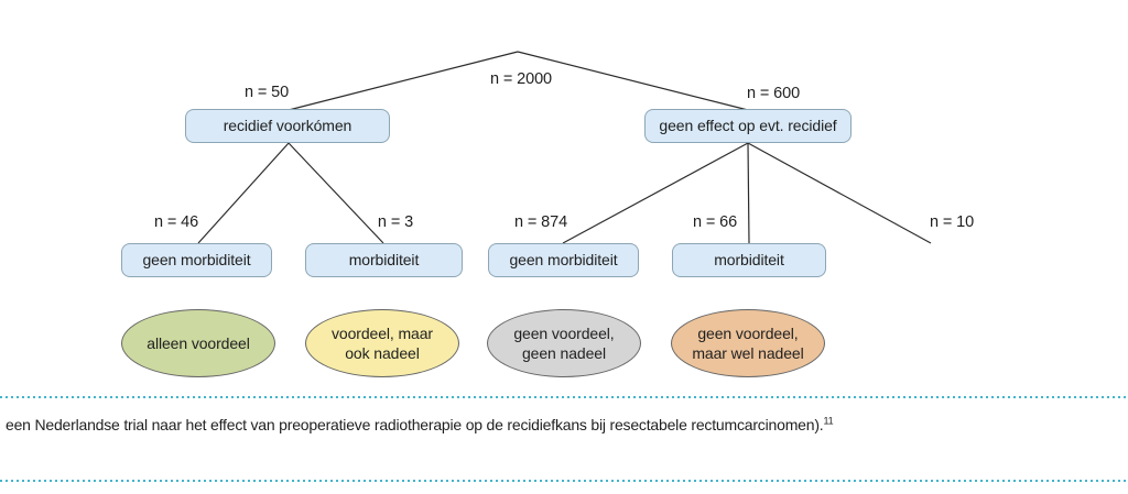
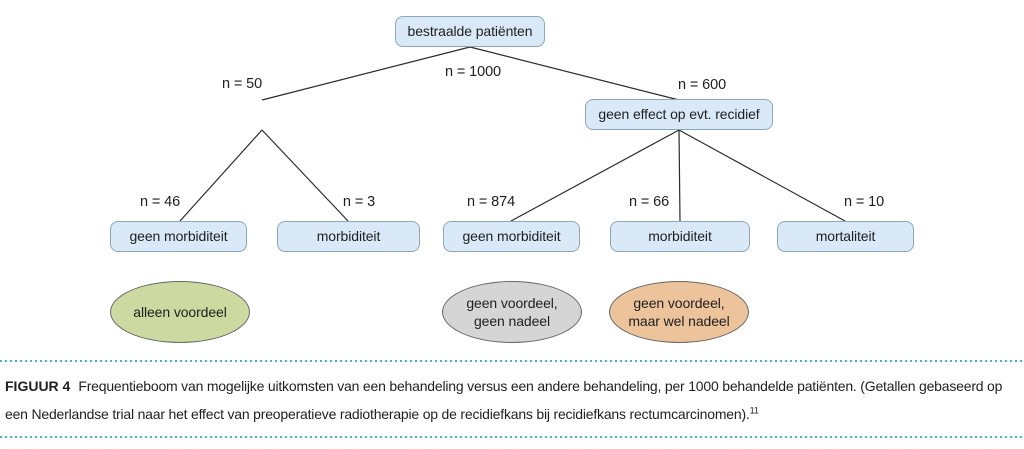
+ bestraalde patiënten
  n = 50
- n = 2000
+ n = 1000
  n = 600
- recidief voorkómen
  geen effect op evt. recidief
  n = 46
  n = 3
  n = 874
  n = 66
  n = 10
  geen morbiditeit
  morbiditeit
  geen morbiditeit
  morbiditeit
+ mortaliteit
  alleen voordeel
- voordeel, maar
- ook nadeel
  geen voordeel,
  geen nadeel
  geen voordeel,
  maar wel nadeel
+ FIGUUR 4 Frequentieboom van mogelijke uitkomsten van een behandeling versus een andere behandeling, per 1000 behandelde patiënten. (Getallen gebaseerd op
- een Nederlandse trial naar het effect van preoperatieve radiotherapie op de recidiefkans bij resectabele rectumcarcinomen).11
+ een Nederlandse trial naar het effect van preoperatieve radiotherapie op de recidiefkans bij recidiefkans rectumcarcinomen).11
